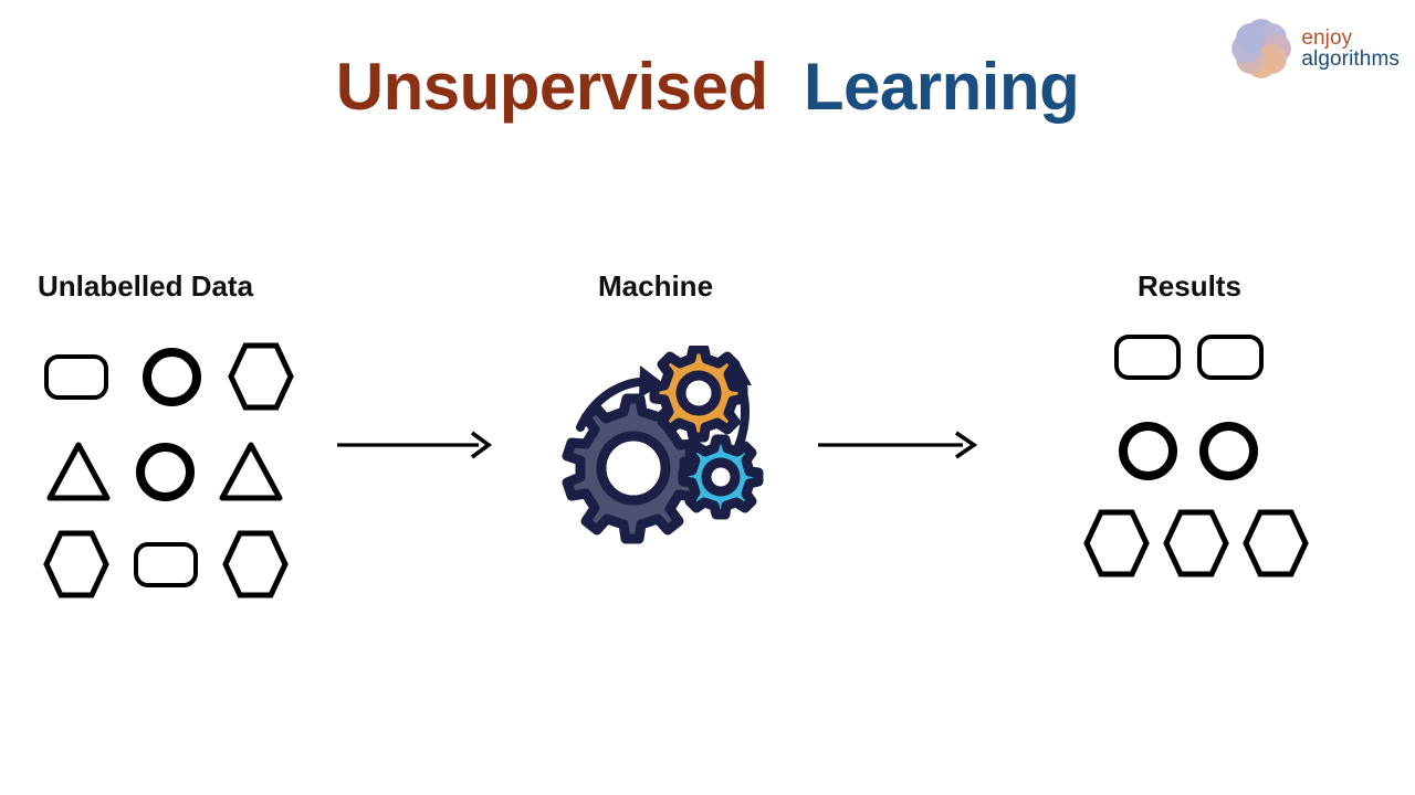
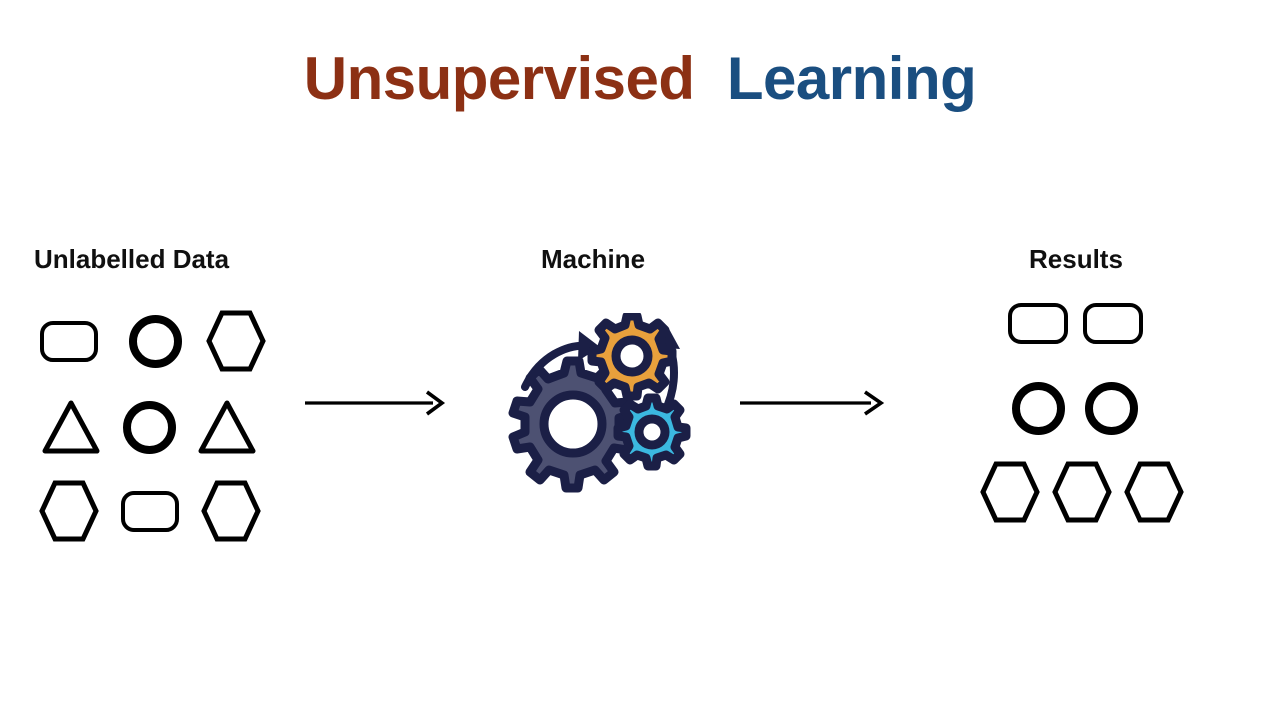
- enjoy
- algorithms
  Unsupervised Learning
  Unlabelled Data
  Machine
  Results
